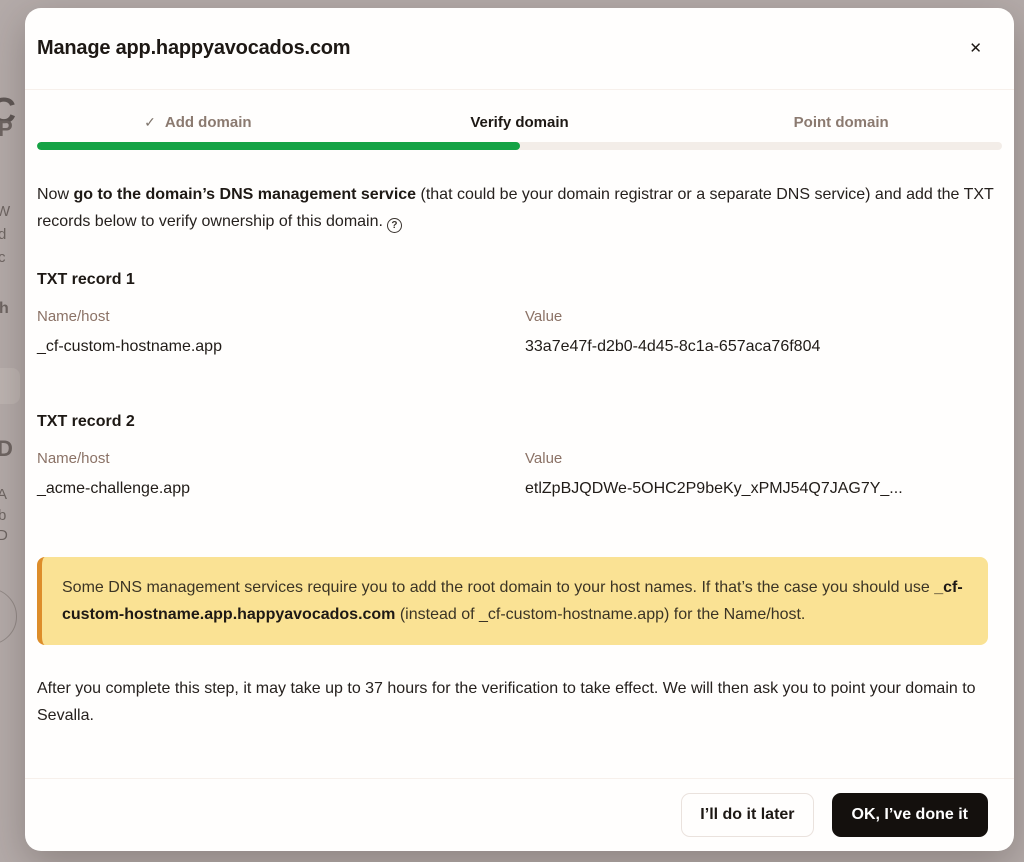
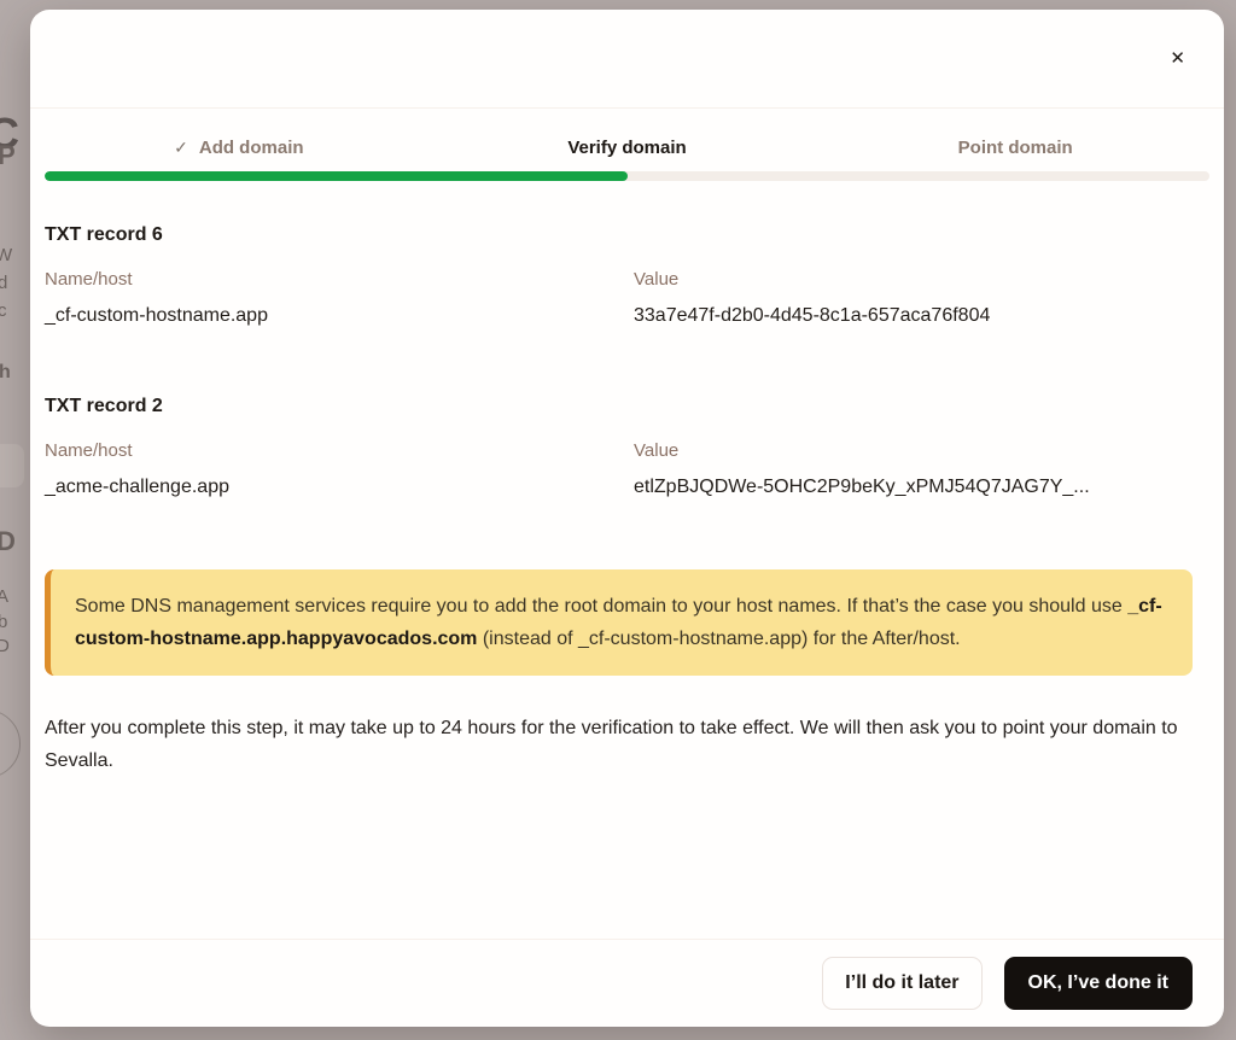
  C
  P
  W
  d
  c
  h
  D
  A
  b
  D
- Manage app.happyavocados.com
  ✕
  ✓
  Add domain
  Verify domain
  Point domain
- Now go to the domain’s DNS management service (that could be your domain registrar or a separate DNS service) and add the TXT records below to verify ownership of this domain. ?
- TXT record 1
+ TXT record 6
  Name/host
  Value
  _cf-custom-hostname.app
  33a7e47f-d2b0-4d45-8c1a-657aca76f804
  TXT record 2
  Name/host
  Value
  _acme-challenge.app
  etlZpBJQDWe-5OHC2P9beKy_xPMJ54Q7JAG7Y_...
- Some DNS management services require you to add the root domain to your host names. If that’s the case you should use _cf-custom-hostname.app.happyavocados.com (instead of _cf-custom-hostname.app) for the Name/host.
+ Some DNS management services require you to add the root domain to your host names. If that’s the case you should use _cf-custom-hostname.app.happyavocados.com (instead of _cf-custom-hostname.app) for the After/host.
- After you complete this step, it may take up to 37 hours for the verification to take effect. We will then ask you to point your domain to Sevalla.
+ After you complete this step, it may take up to 24 hours for the verification to take effect. We will then ask you to point your domain to Sevalla.
  I’ll do it later
  OK, I’ve done it
